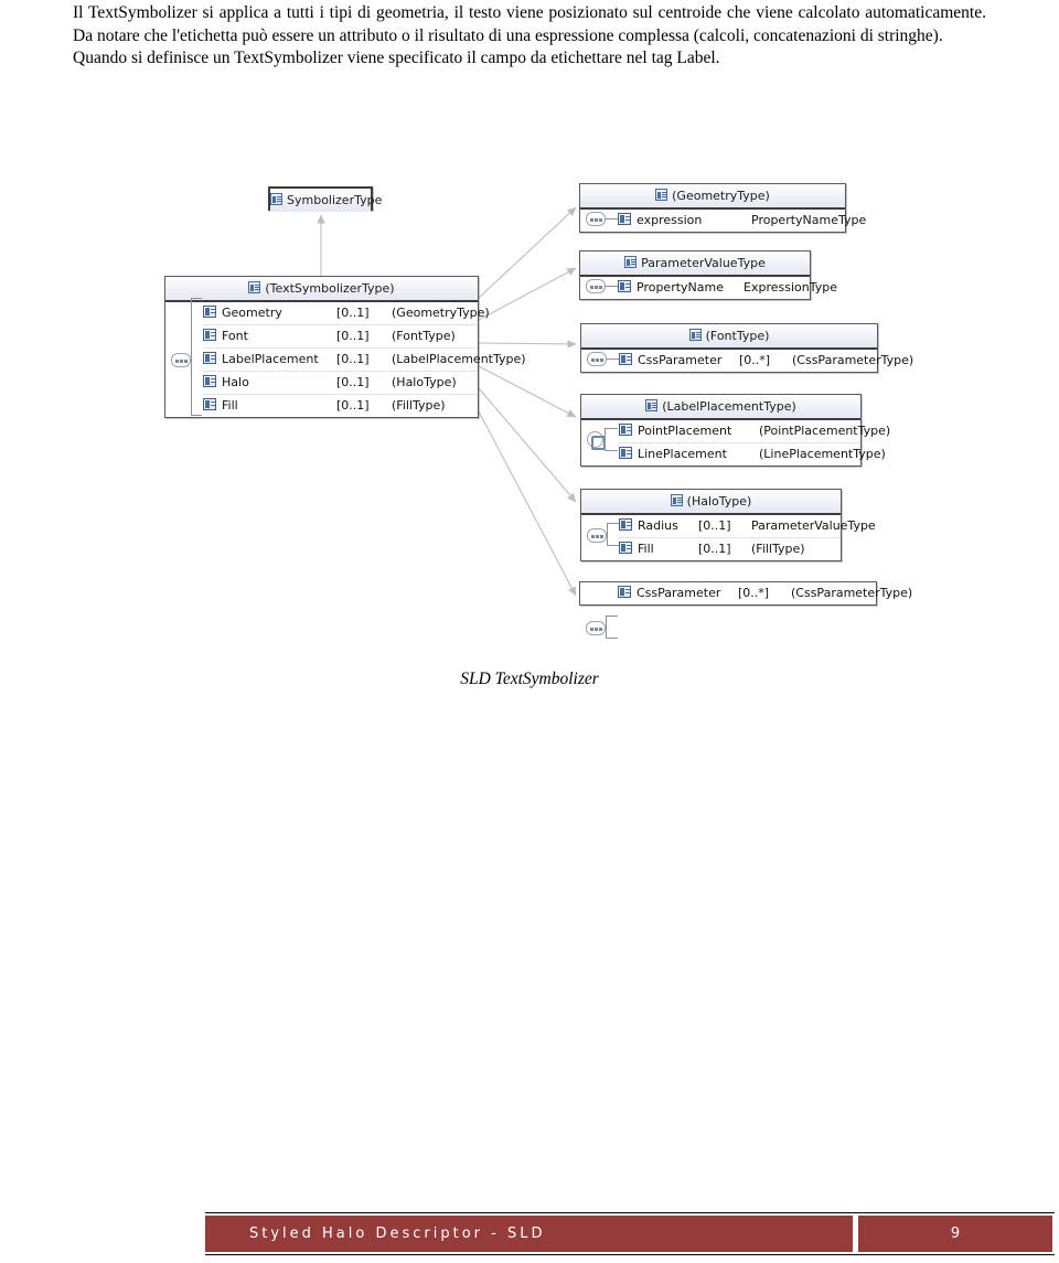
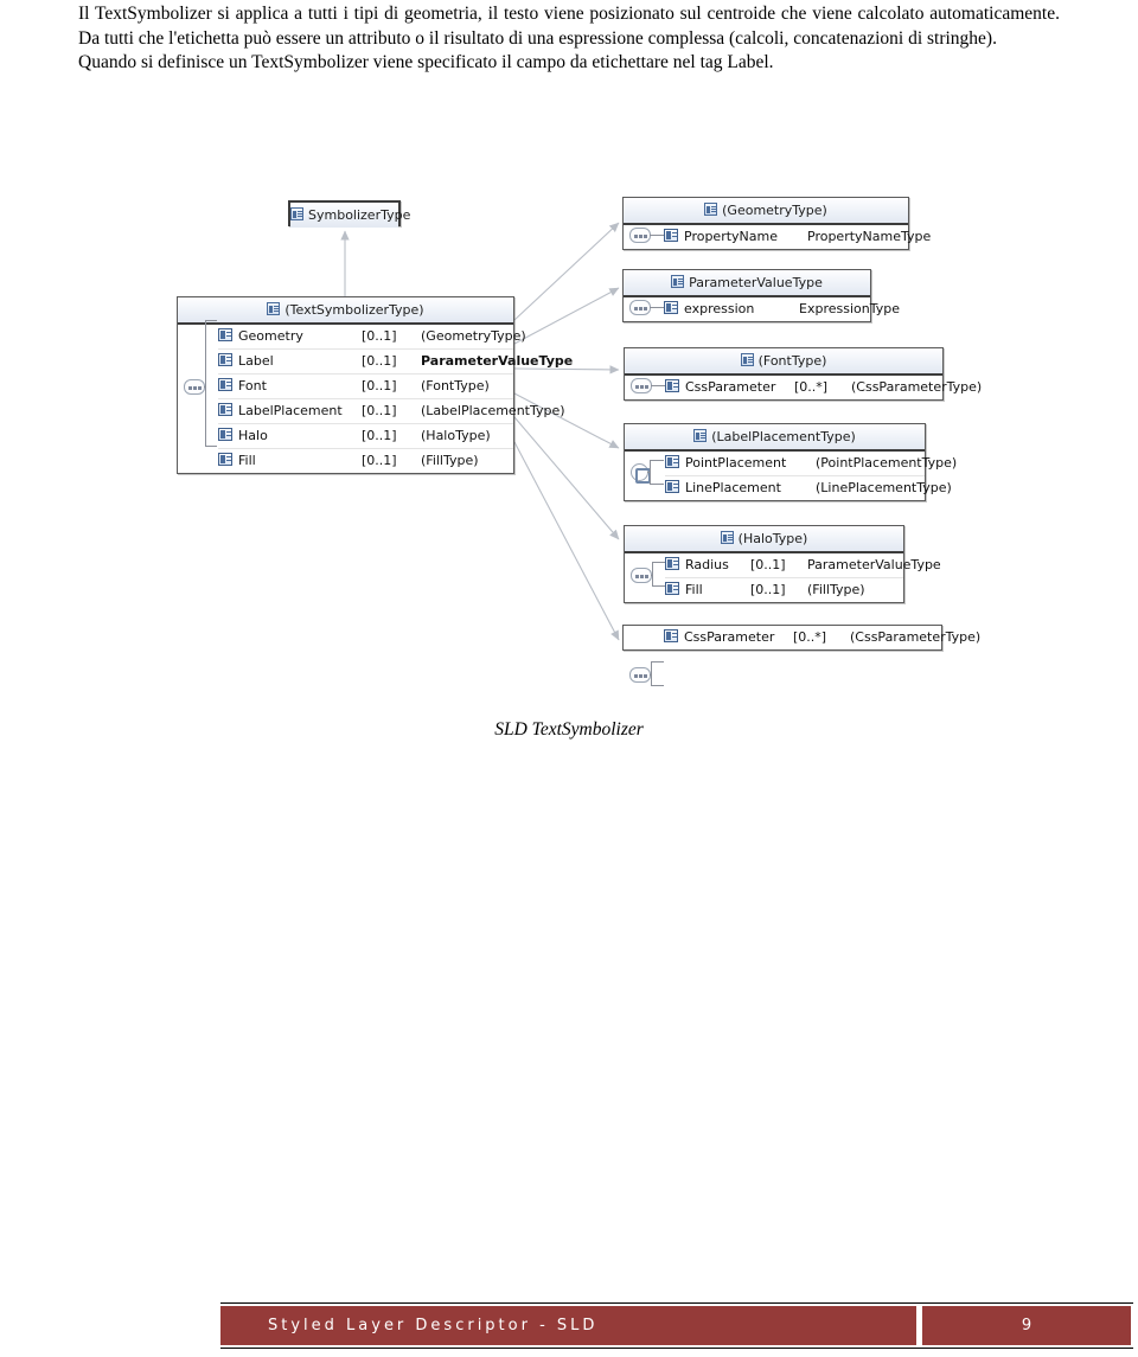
- Il TextSymbolizer si applica a tutti i tipi di geometria, il testo viene posizionato sul centroide che viene calcolato automaticamente. Da notare che l'etichetta può essere un attributo o il risultato di una espressione complessa (calcoli, concatenazioni di stringhe).
+ Il TextSymbolizer si applica a tutti i tipi di geometria, il testo viene posizionato sul centroide che viene calcolato automaticamente. Da tutti che l'etichetta può essere un attributo o il risultato di una espressione complessa (calcoli, concatenazioni di stringhe).
  Quando si definisce un TextSymbolizer viene specificato il campo da etichettare nel tag Label.
  SymbolizerType
  (TextSymbolizerType)
  Geometry [0..1] (GeometryType)
+ Label [0..1] ParameterValueType
  Font [0..1] (FontType)
  LabelPlacement [0..1] (LabelPlacementType)
  Halo [0..1] (HaloType)
  Fill [0..1] (FillType)
  (GeometryType)
- expression PropertyNameType
+ PropertyName PropertyNameType
  ParameterValueType
- PropertyName ExpressionType
+ expression ExpressionType
  (FontType)
  CssParameter [0..*] (CssParameterType)
  (LabelPlacementType)
  PointPlacement (PointPlacementType)
  LinePlacement (LinePlacementType)
  (HaloType)
  Radius [0..1] ParameterValueType
  Fill [0..1] (FillType)
  CssParameter [0..*] (CssParameterType)
  SLD TextSymbolizer
- Styled Halo Descriptor - SLD
+ Styled Layer Descriptor - SLD
  9
